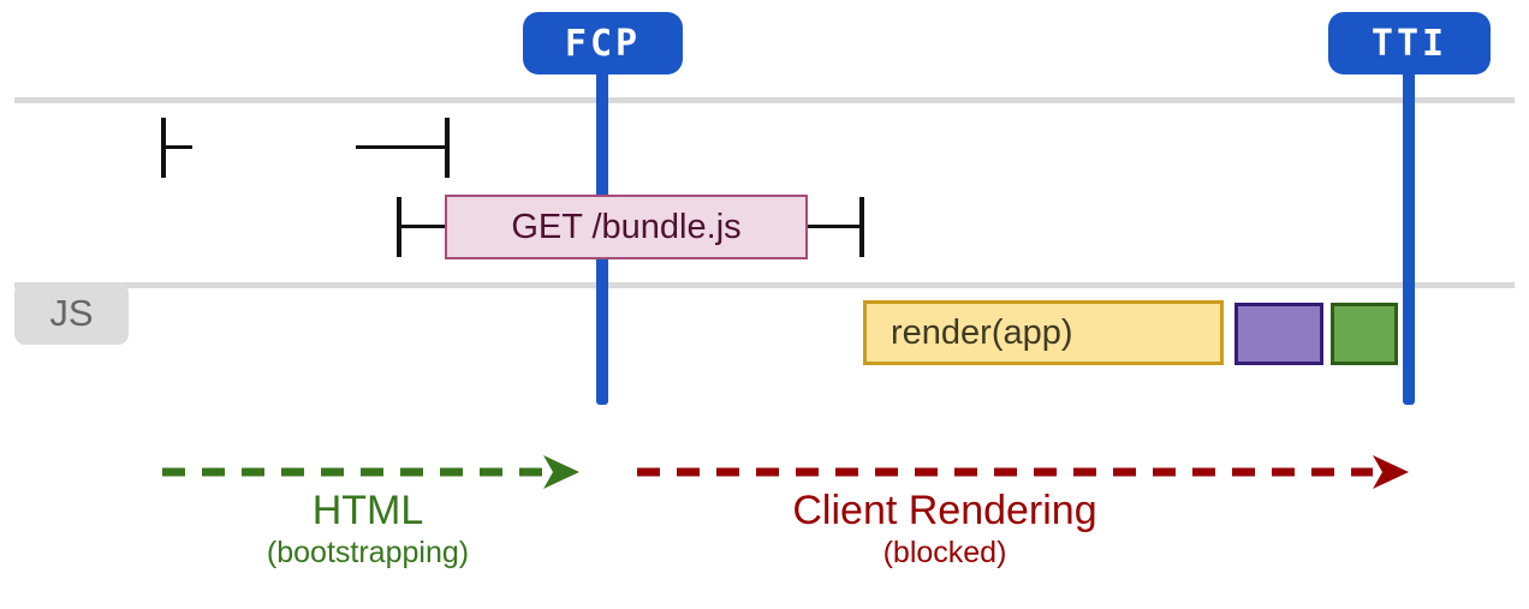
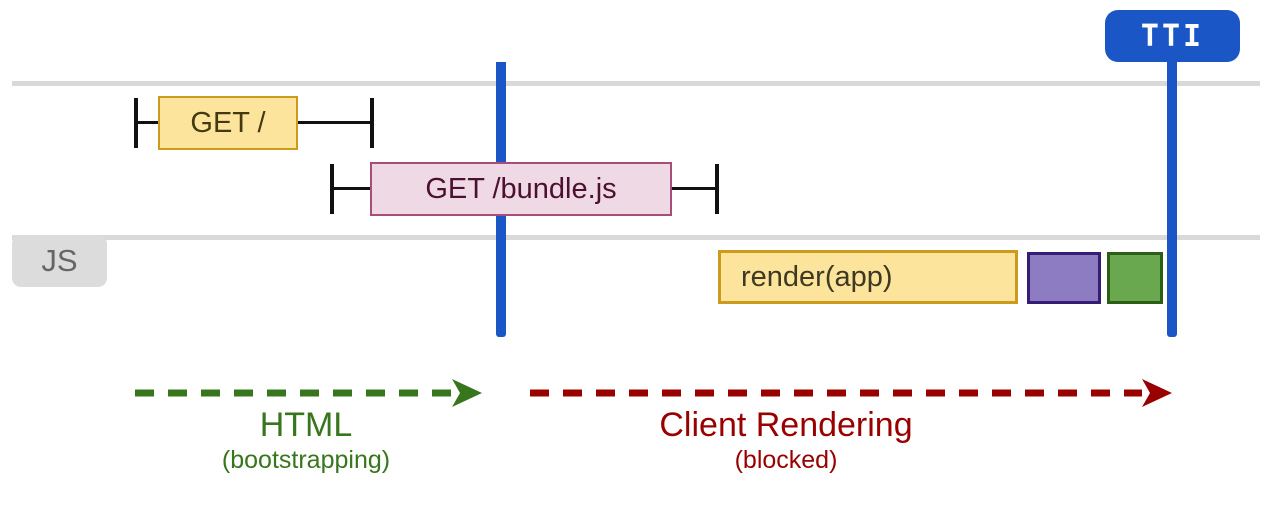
- FCP
  TTI
  JS
+ GET /
  GET /bundle.js
  render(app)
  HTML
  (bootstrapping)
  Client Rendering
  (blocked)
